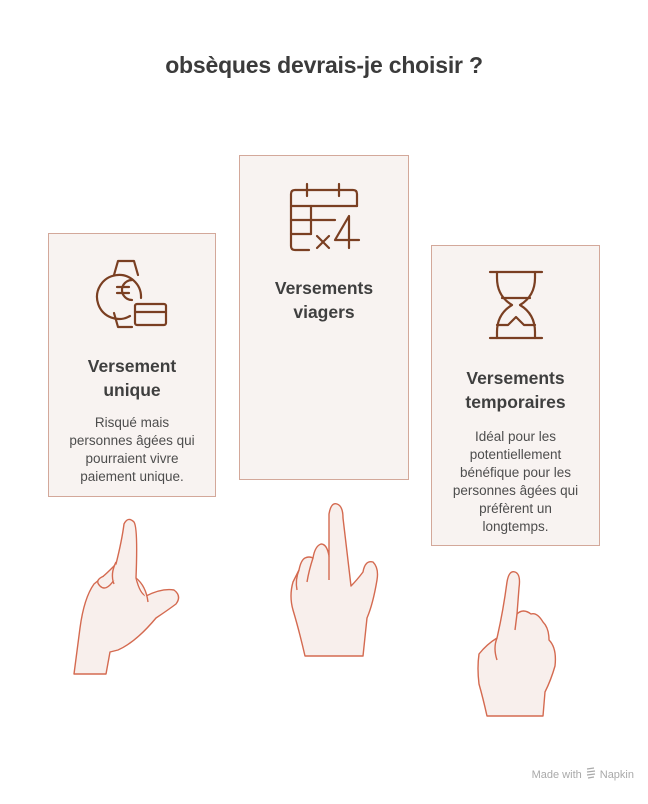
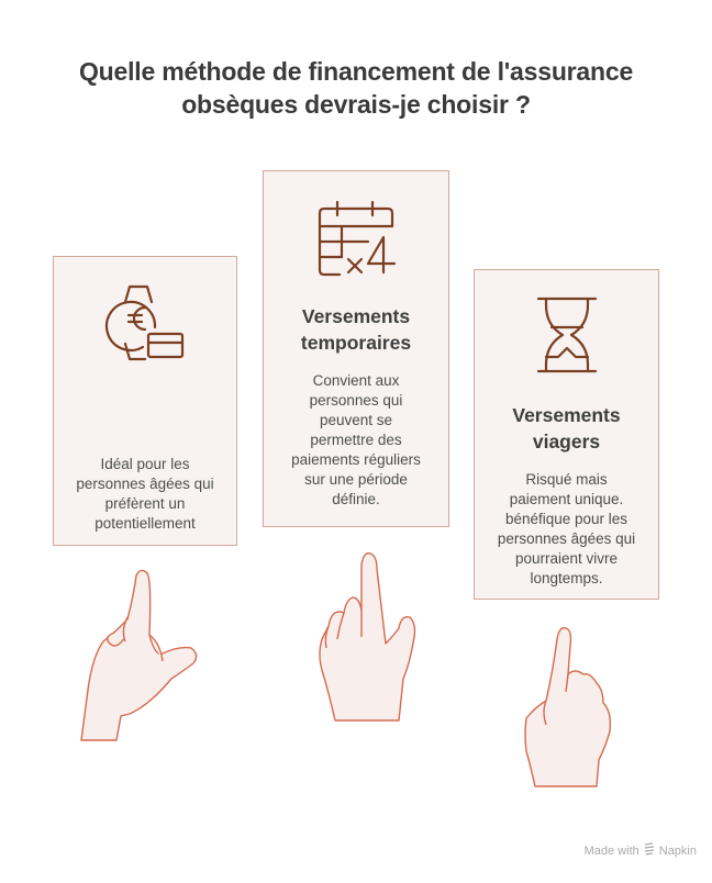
+ Quelle méthode de financement de l'assurance
  obsèques devrais-je choisir ?
- Versement
- unique
- Risqué mais
+ Idéal pour les
  personnes âgées qui
- pourraient vivre
+ préfèrent un
- paiement unique.
+ potentiellement
  Versements
- viagers
+ temporaires
+ Convient aux
+ personnes qui
+ peuvent se
+ permettre des
+ paiements réguliers
+ sur une période
+ définie.
  Versements
- temporaires
+ viagers
- Idéal pour les
+ Risqué mais
- potentiellement
+ paiement unique.
  bénéfique pour les
  personnes âgées qui
- préfèrent un
+ pourraient vivre
  longtemps.
  Made with
  Napkin
